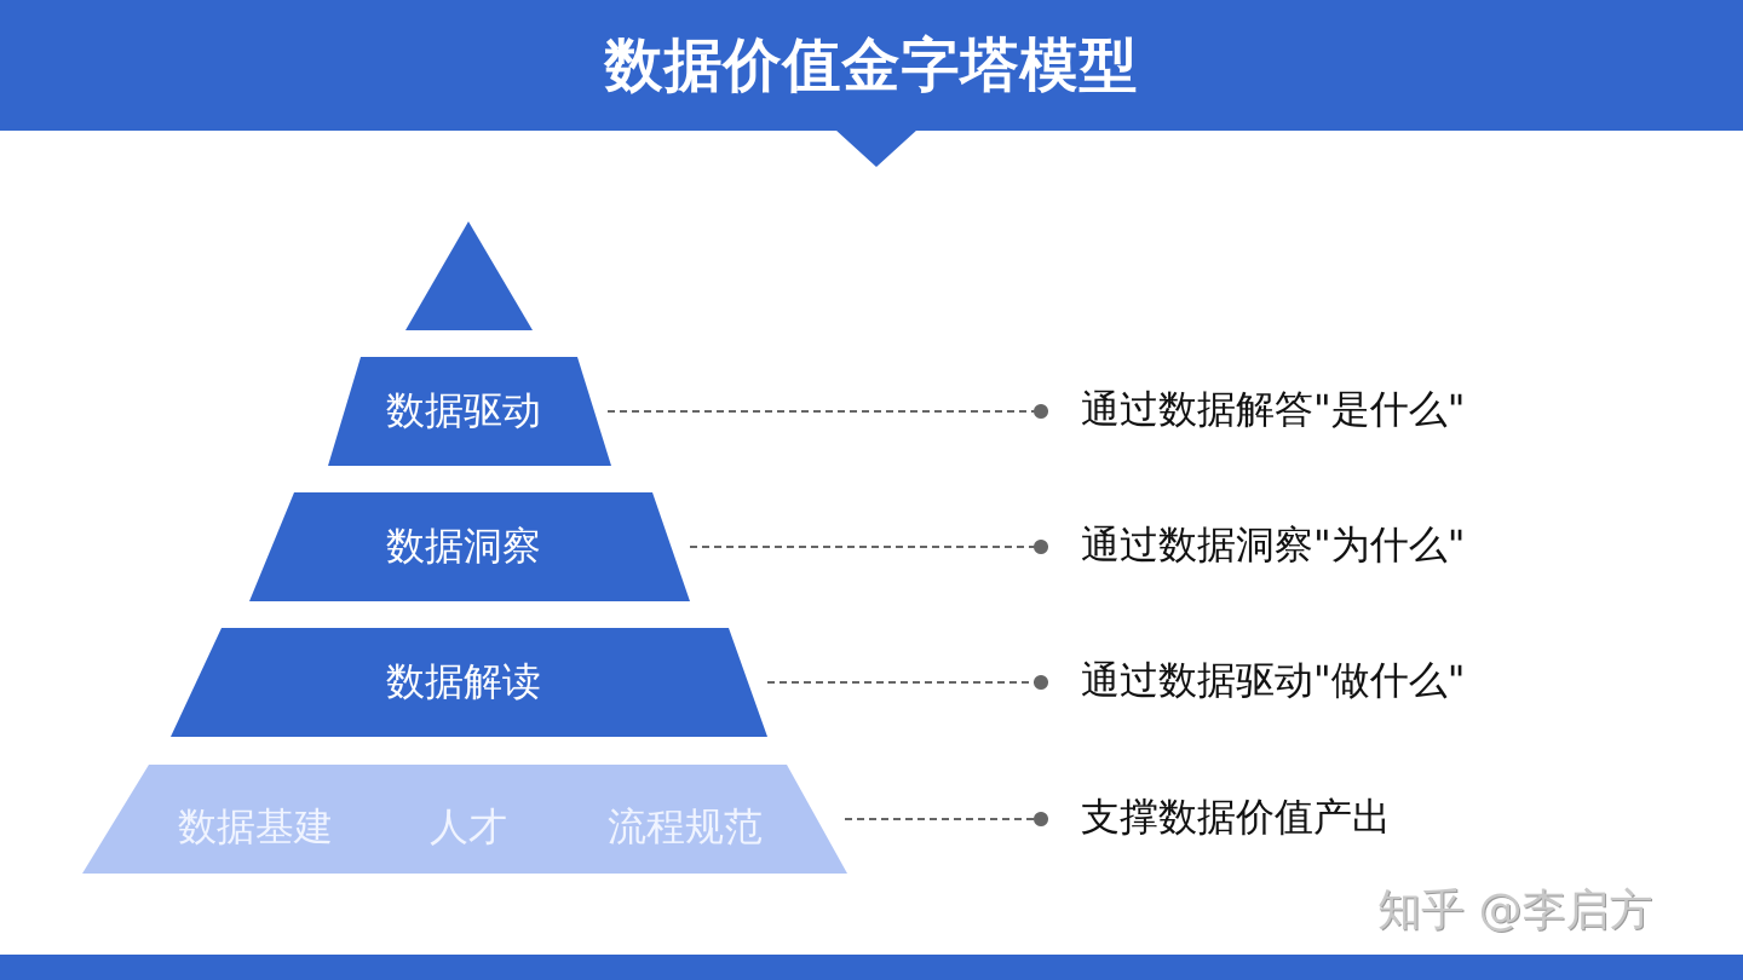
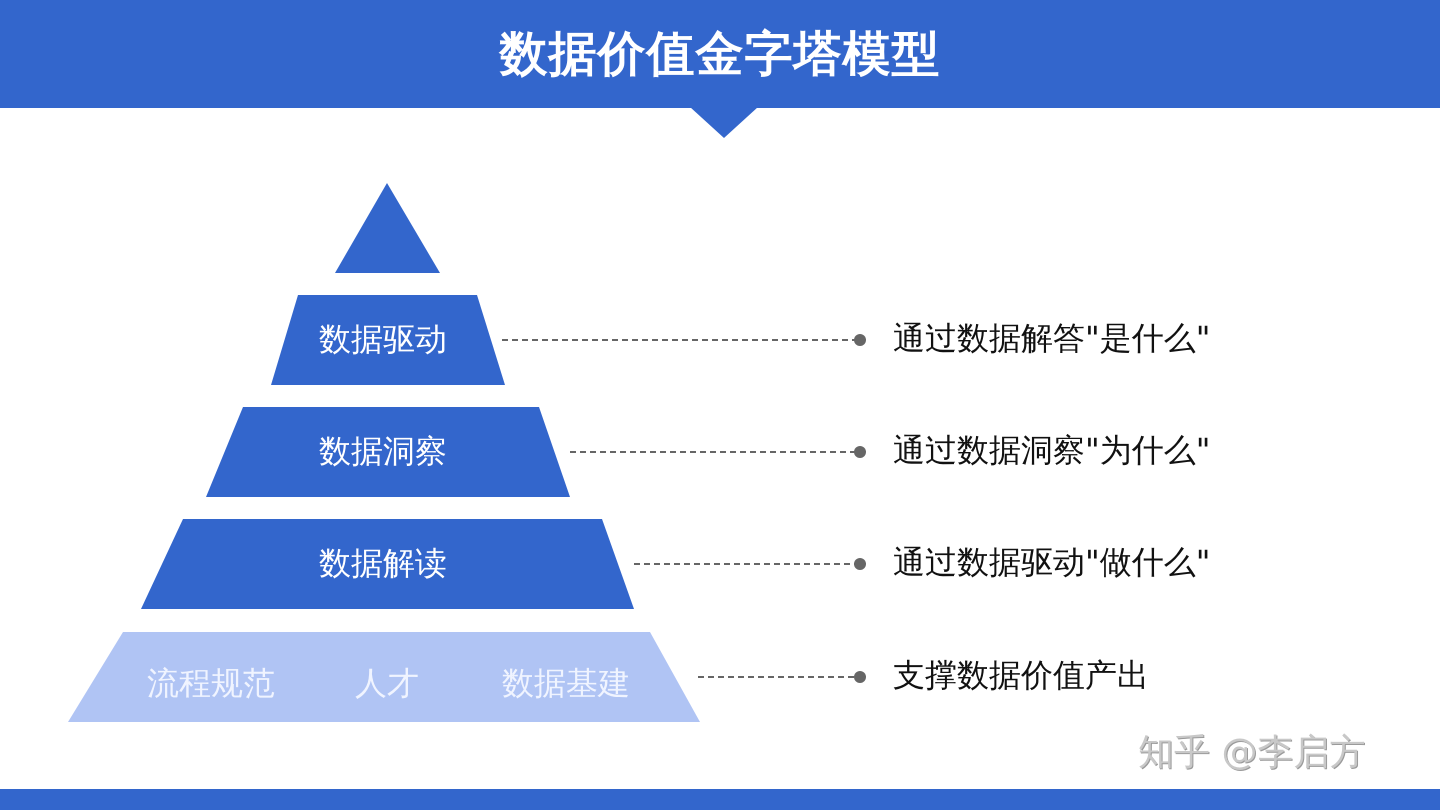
  数据价值金字塔模型
  数据驱动
  数据洞察
  数据解读
- 数据基建
+ 流程规范
  人才
- 流程规范
+ 数据基建
  通过数据解答"是什么"
  通过数据洞察"为什么"
  通过数据驱动"做什么"
  支撑数据价值产出
  知乎 @李启方
